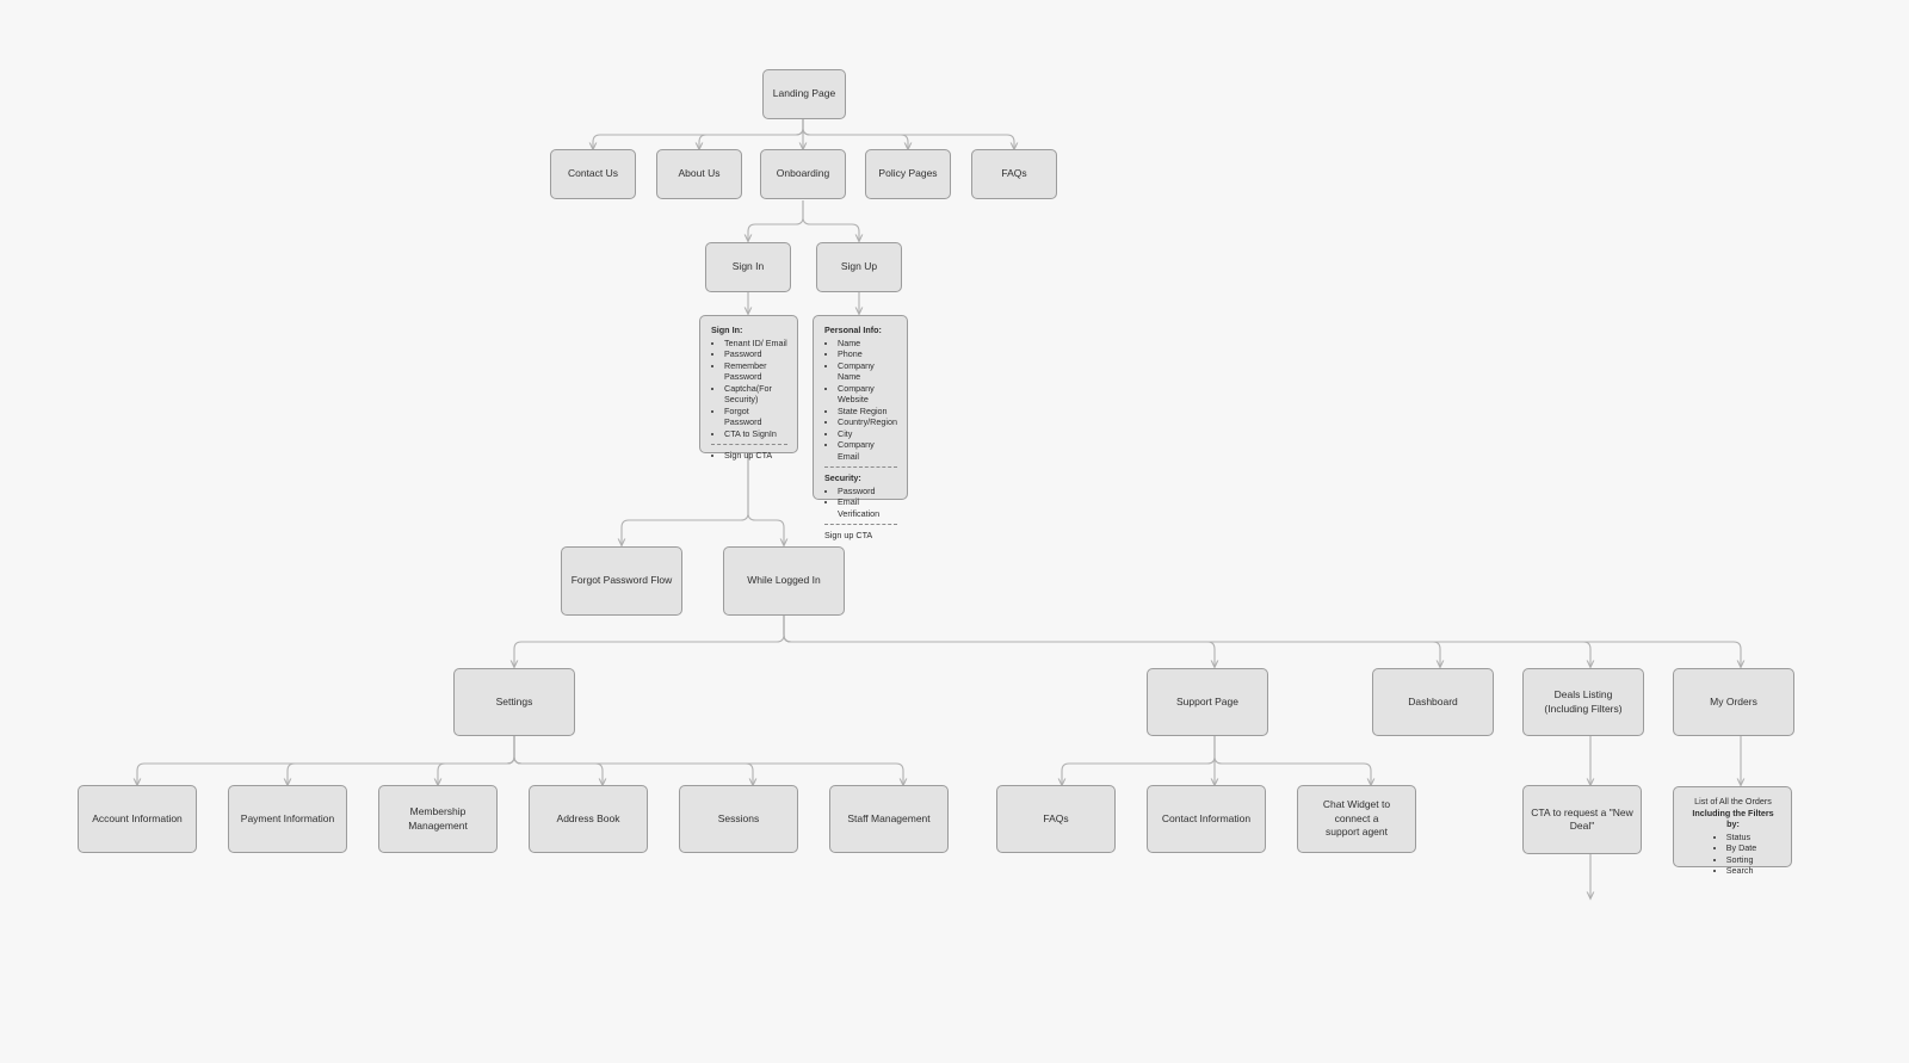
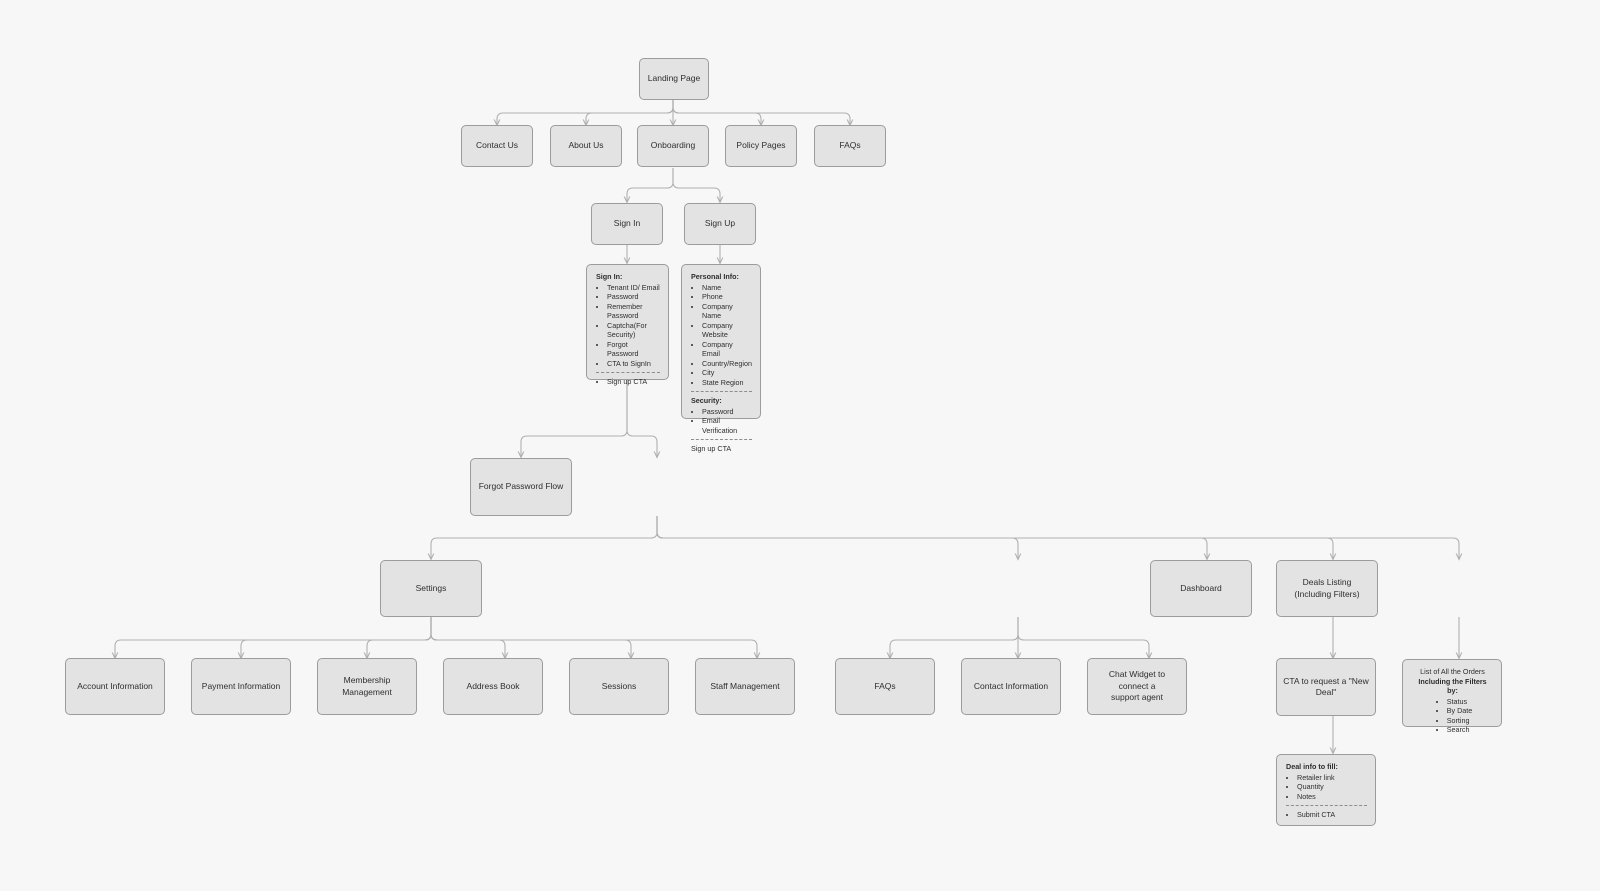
  Landing Page
  Contact Us
  About Us
  Onboarding
  Policy Pages
  FAQs
  Sign In
  Sign Up
  Sign In:
  Tenant ID/ Email
  Password
  Remember Password
  Captcha(For Security)
  Forgot Password
  CTA to SignIn
  Sign up CTA
  Personal Info:
  Name
  Phone
  Company Name
  Company Website
- State Region
+ Company Email
  Country/Region
  City
- Company Email
+ State Region
  Security:
  Password
  Email Verification
  Sign up CTA
  Forgot Password Flow
- While Logged In
  Settings
- Support Page
  Dashboard
  Deals Listing
  (Including Filters)
- My Orders
  Account Information
  Payment Information
  Membership Management
  Address Book
  Sessions
  Staff Management
  FAQs
  Contact Information
  Chat Widget to connect a
  support agent
  CTA to request a "New Deal"
  List of All the Orders
  Including the Filters by:
  Status
  By Date
  Sorting
  Search
+ Deal info to fill:
+ Retailer link
+ Quantity
+ Notes
+ Submit CTA
